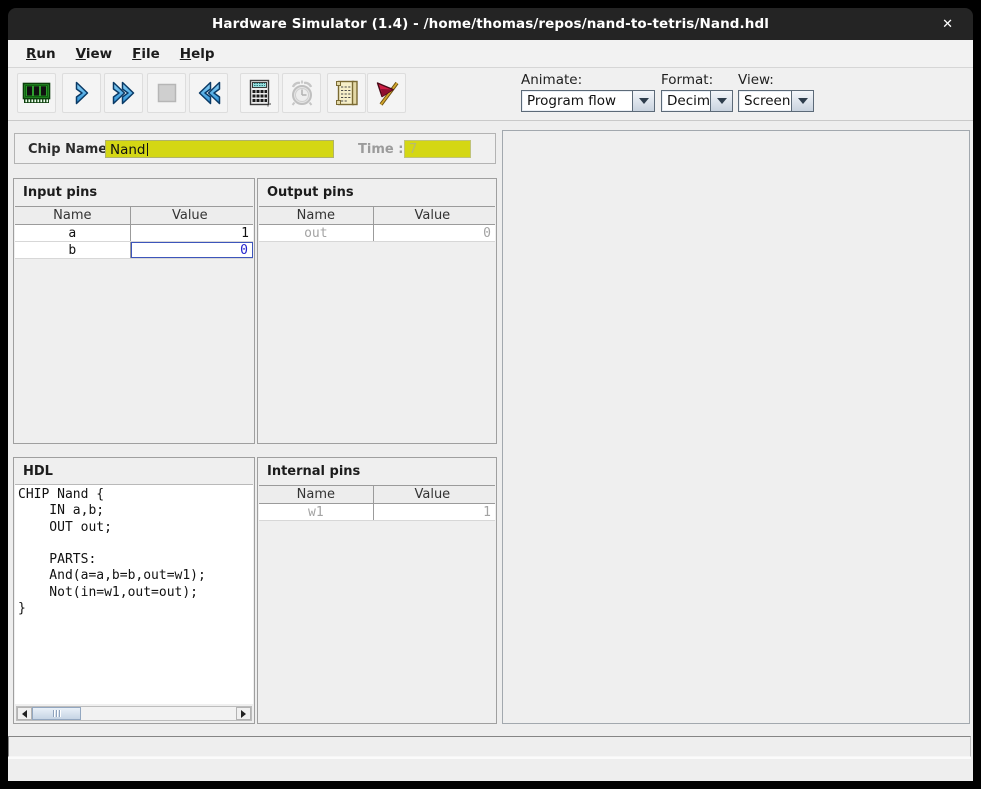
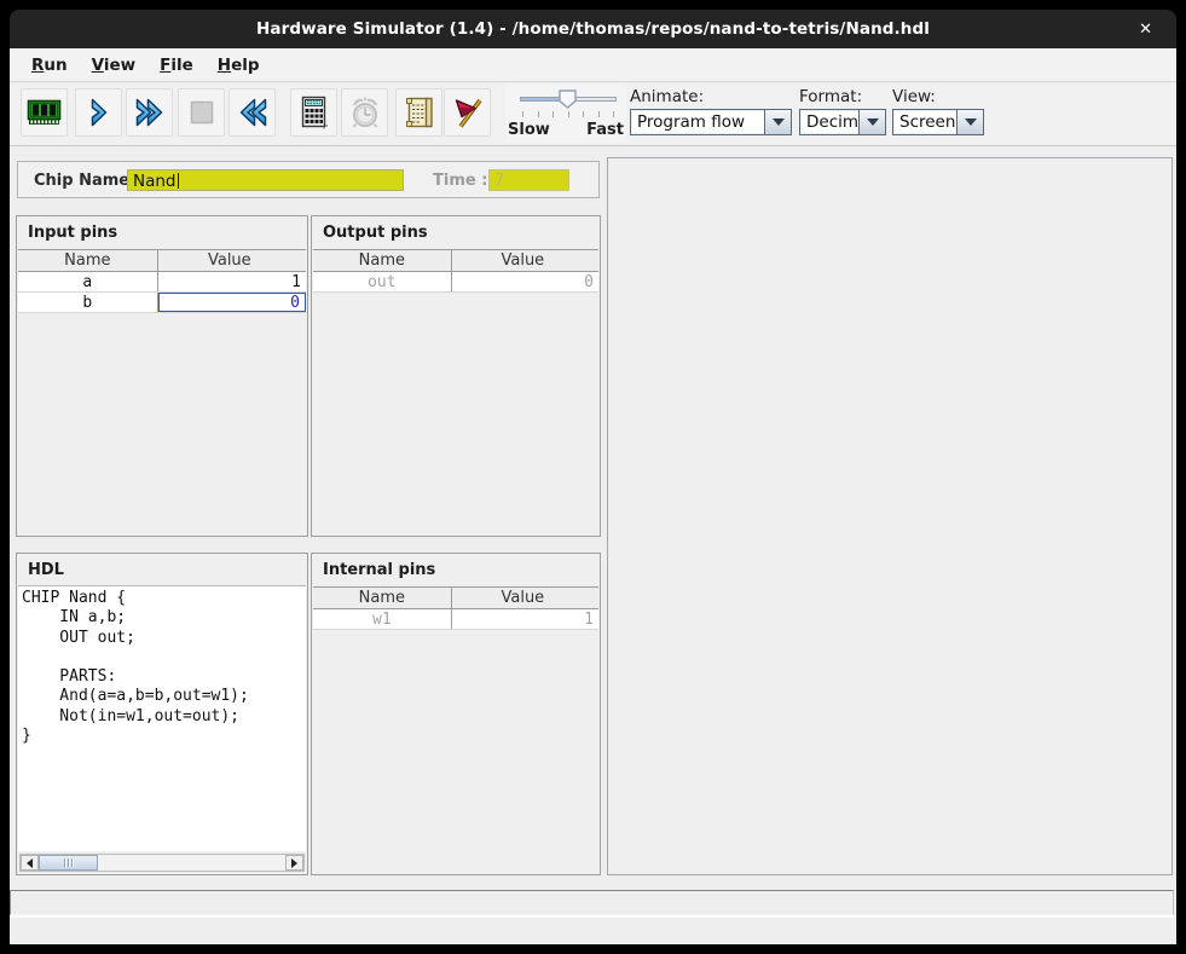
  Hardware Simulator (1.4) - /home/thomas/repos/nand-to-tetris/Nand.hdl
  ✕
  Run
  View
  File
  Help
+ Slow
+ Fast
  Animate:
  Program flow
  Format:
  Decim
  View:
  Screen
  Chip Name
  Nand
  Time :
  7
  Input pins
  Name
  Value
  a
  1
  b
  0
  Output pins
  Name
  Value
  out
  0
  HDL
  CHIP Nand {
  IN a,b;
  OUT out;
  PARTS:
  And(a=a,b=b,out=w1);
  Not(in=w1,out=out);
  }
  Internal pins
  Name
  Value
  w1
  1
